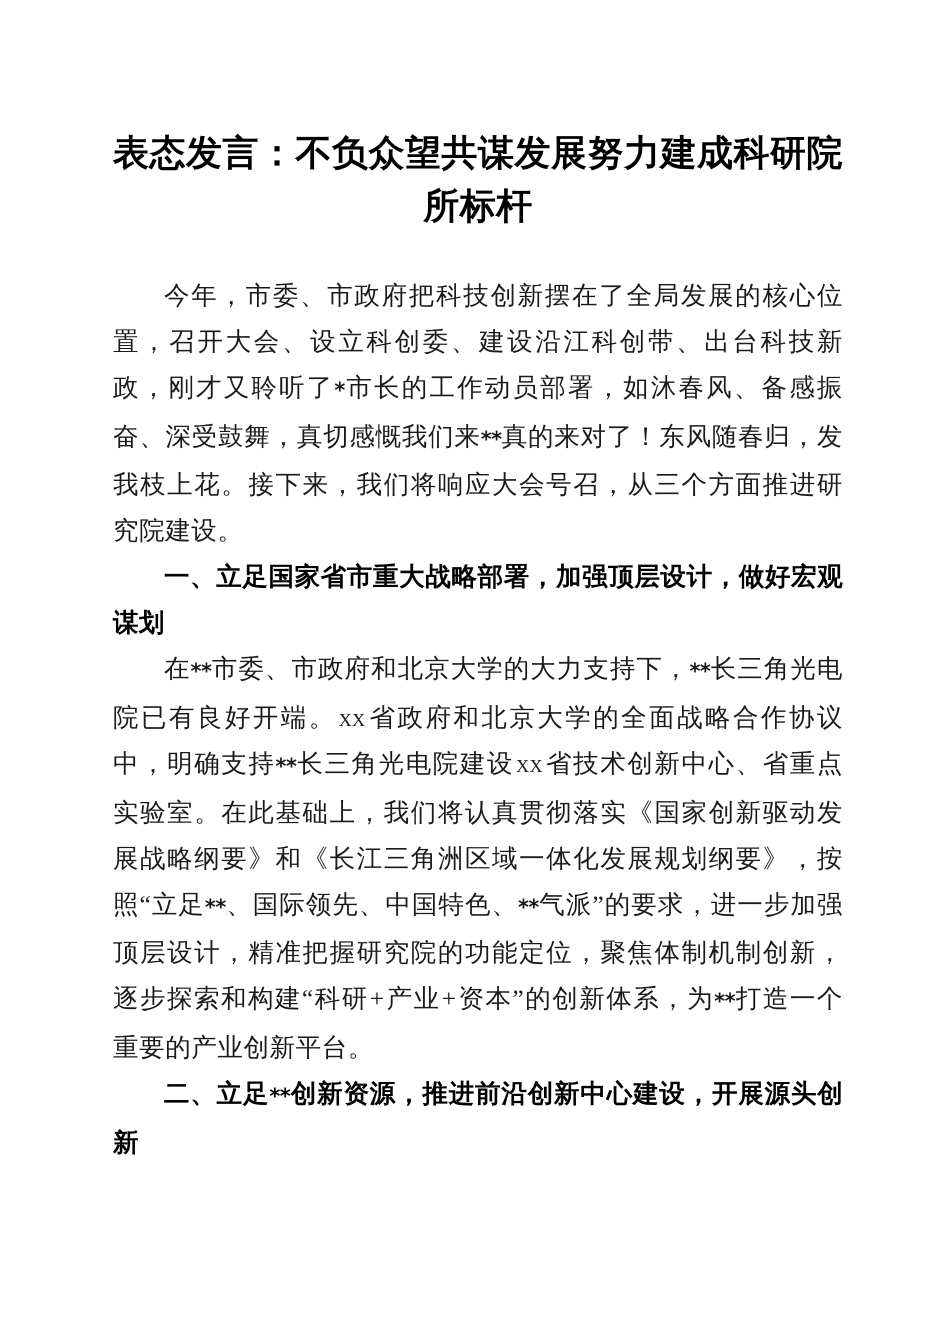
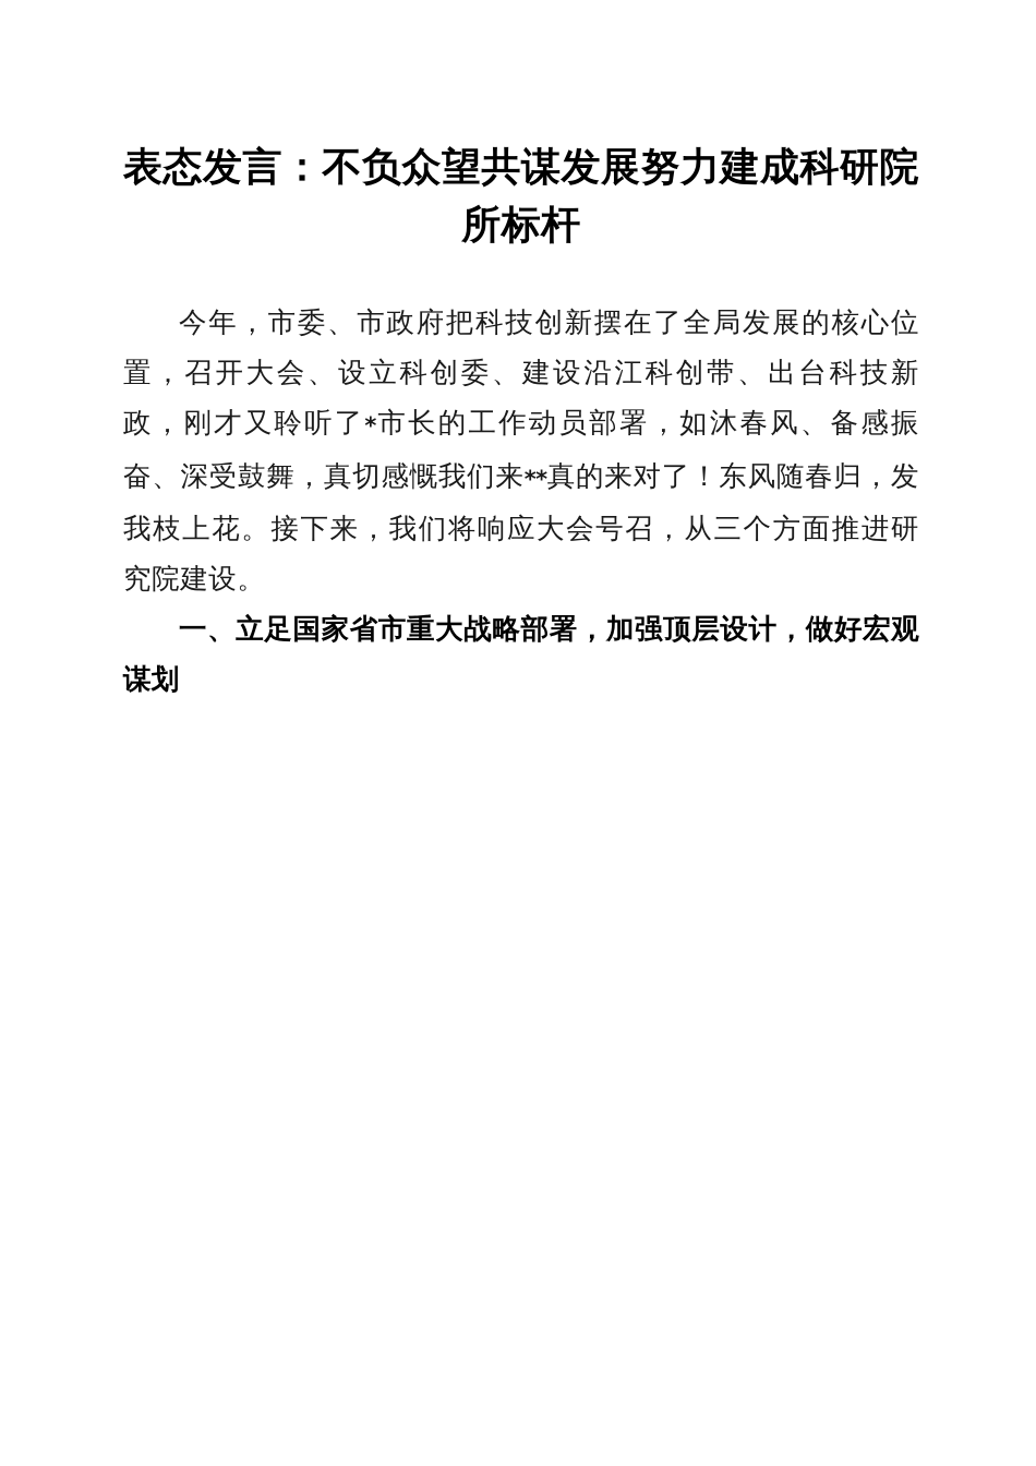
  表态发言：不负众望共谋发展努力建成科研院所标杆
  今年，市委、市政府把科技创新摆在了全局发展的核心位置，召开大会、设立科创委、建设沿江科创带、出台科技新政，刚才又聆听了*市长的工作动员部署，如沐春风、备感振奋、深受鼓舞，真切感慨我们来**真的来对了！东风随春归，发我枝上花。接下来，我们将响应大会号召，从三个方面推进研究院建设。
  一、立足国家省市重大战略部署，加强顶层设计，做好宏观谋划
- 在**市委、市政府和北京大学的大力支持下，**长三角光电院已有良好开端。xx省政府和北京大学的全面战略合作协议中，明确支持**长三角光电院建设xx省技术创新中心、省重点实验室。在此基础上，我们将认真贯彻落实《国家创新驱动发展战略纲要》和《长江三角洲区域一体化发展规划纲要》，按照“立足**、国际领先、中国特色、**气派”的要求，进一步加强顶层设计，精准把握研究院的功能定位，聚焦体制机制创新，逐步探索和构建“科研+产业+资本”的创新体系，为**打造一个重要的产业创新平台。
- 二、立足**创新资源，推进前沿创新中心建设，开展源头创新
